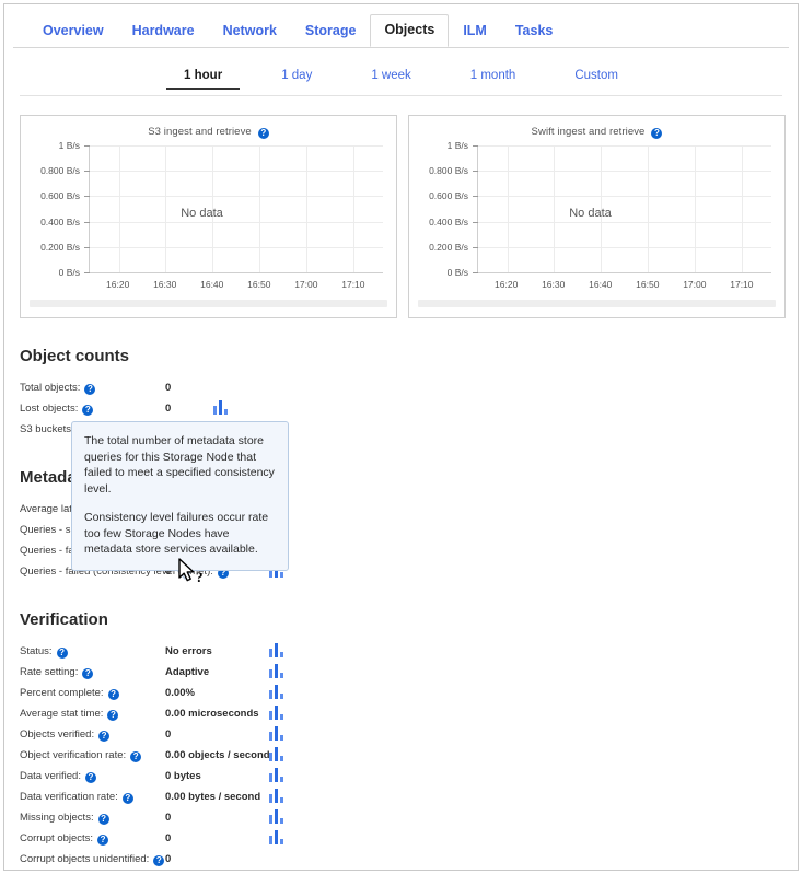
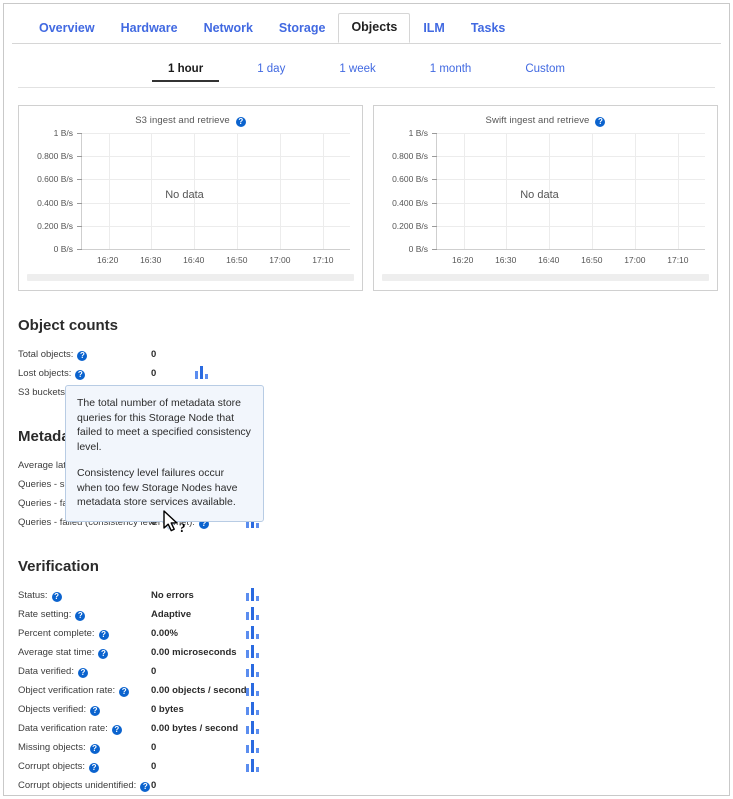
  Overview Hardware Network Storage Objects ILM Tasks
  1 hour 1 day 1 week 1 month Custom
  S3 ingest and retrieve ?
  1 B/s
  0.800 B/s
  0.600 B/s
  0.400 B/s
  0.200 B/s
  0 B/s
  No data
  16:20
  16:30
  16:40
  16:50
  17:00
  17:10
  Swift ingest and retrieve ?
  1 B/s
  0.800 B/s
  0.600 B/s
  0.400 B/s
  0.200 B/s
  0 B/s
  No data
  16:20
  16:30
  16:40
  16:50
  17:00
  17:10
  Object counts
  Total objects: ?
  0
  Lost objects: ?
  0
  S3 buckets
  Metad
  Queries - failed (consistency levelet): ?
  0
  Verification
  Status: ?
  No errors
  Rate setting: ?
  Adaptive
  Percent complete: ?
  0.00%
  Average stat time: ?
  0.00 microseconds
- Objects verified: ?
+ Data verified: ?
  0
  Object verification rate: ?
  0.00 objects / second
- Data verified: ?
+ Objects verified: ?
  0 bytes
  Data verification rate: ?
  0.00 bytes / second
  Missing objects: ?
  0
  Corrupt objects: ?
  0
  Corrupt objects unidentified: ?
  0
  The total number of metadata store queries for this Storage Node that failed to meet a specified consistency level.
- Consistency level failures occur rate too few Storage Nodes have metadata store services available.
+ Consistency level failures occur when too few Storage Nodes have metadata store services available.
  ?
